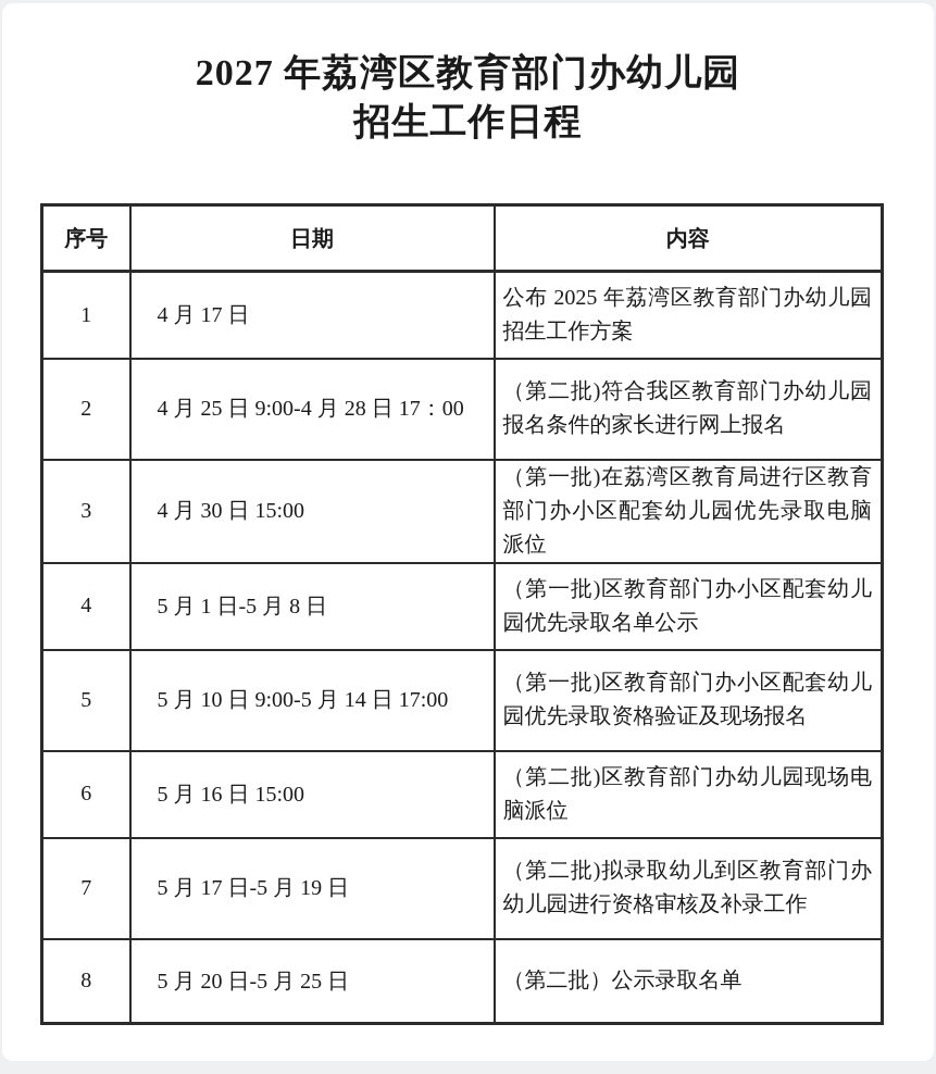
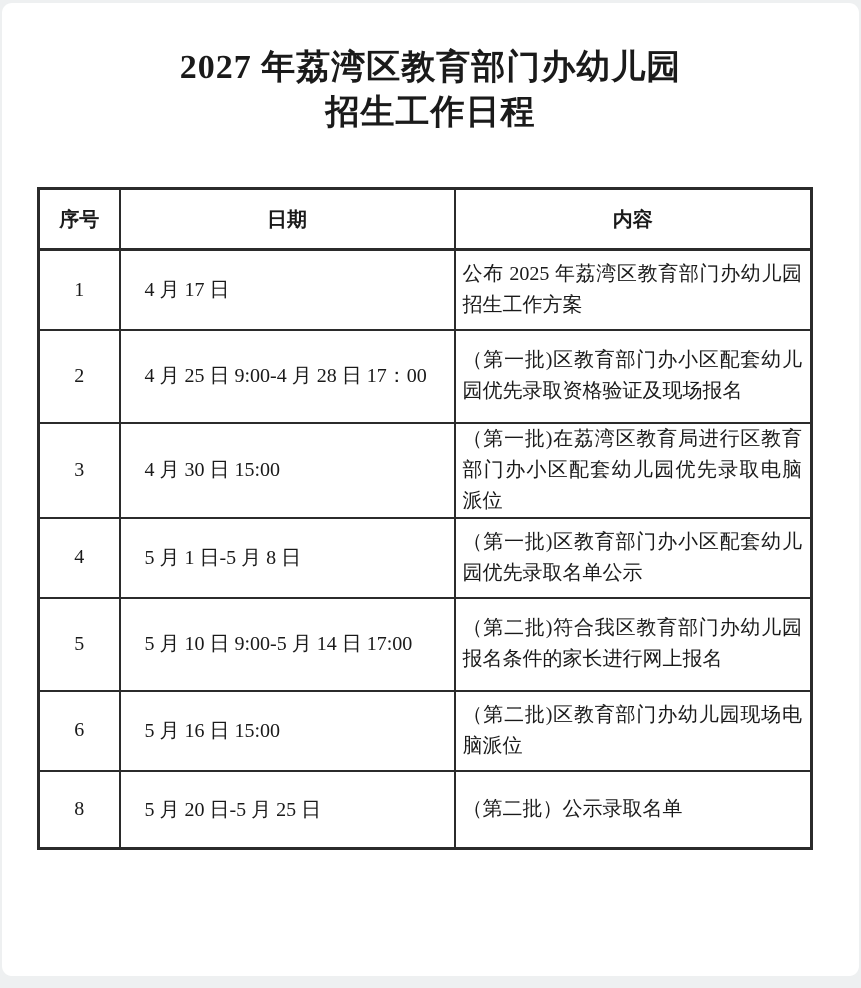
  2027 年荔湾区教育部门办幼儿园
  招生工作日程
  序号	日期	内容
  1	4 月 17 日	公布 2025 年荔湾区教育部门办幼儿园招生工作方案
- 2	4 月 25 日 9:00-4 月 28 日 17：00	（第二批)符合我区教育部门办幼儿园报名条件的家长进行网上报名
+ 2	4 月 25 日 9:00-4 月 28 日 17：00	（第一批)区教育部门办小区配套幼儿园优先录取资格验证及现场报名
  3	4 月 30 日 15:00	（第一批)在荔湾区教育局进行区教育部门办小区配套幼儿园优先录取电脑派位
  4	5 月 1 日-5 月 8 日	（第一批)区教育部门办小区配套幼儿园优先录取名单公示
- 5	5 月 10 日 9:00-5 月 14 日 17:00	（第一批)区教育部门办小区配套幼儿园优先录取资格验证及现场报名
+ 5	5 月 10 日 9:00-5 月 14 日 17:00	（第二批)符合我区教育部门办幼儿园报名条件的家长进行网上报名
  6	5 月 16 日 15:00	（第二批)区教育部门办幼儿园现场电脑派位
- 7	5 月 17 日-5 月 19 日	（第二批)拟录取幼儿到区教育部门办幼儿园进行资格审核及补录工作
  8	5 月 20 日-5 月 25 日	（第二批）公示录取名单
